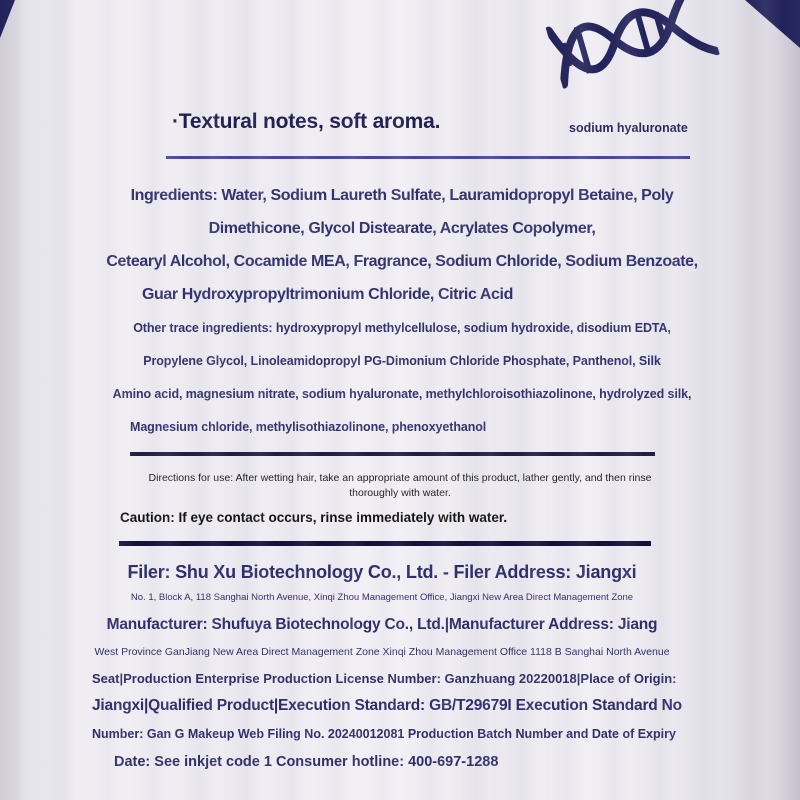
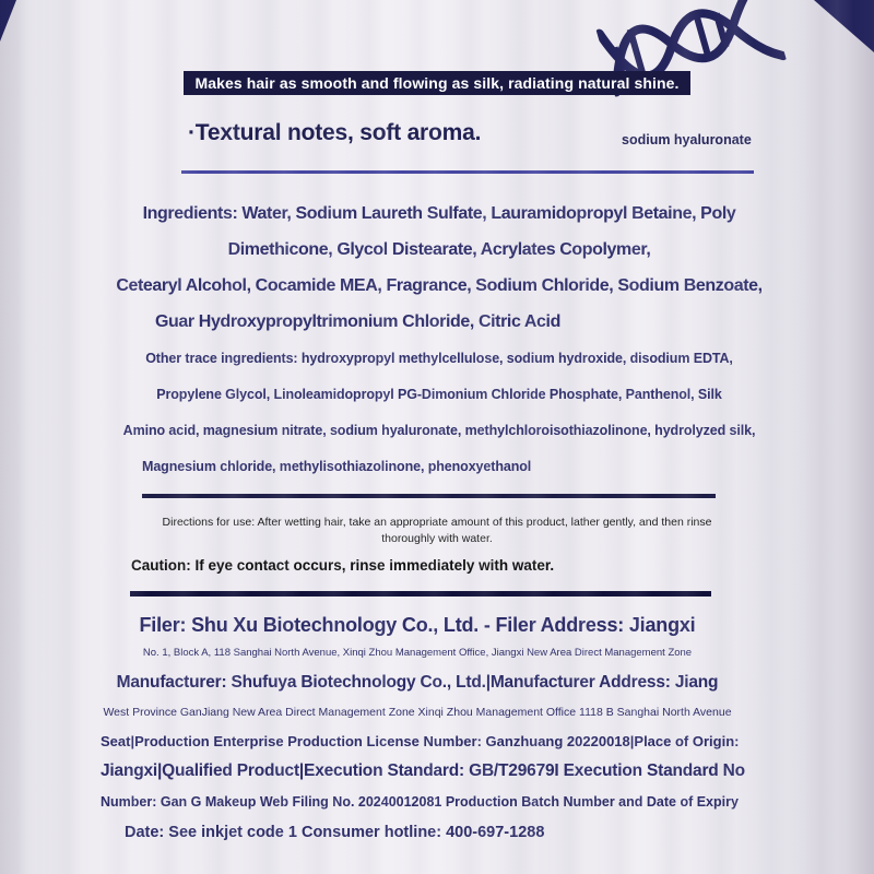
+ Makes hair as smooth and flowing as silk, radiating natural shine.
